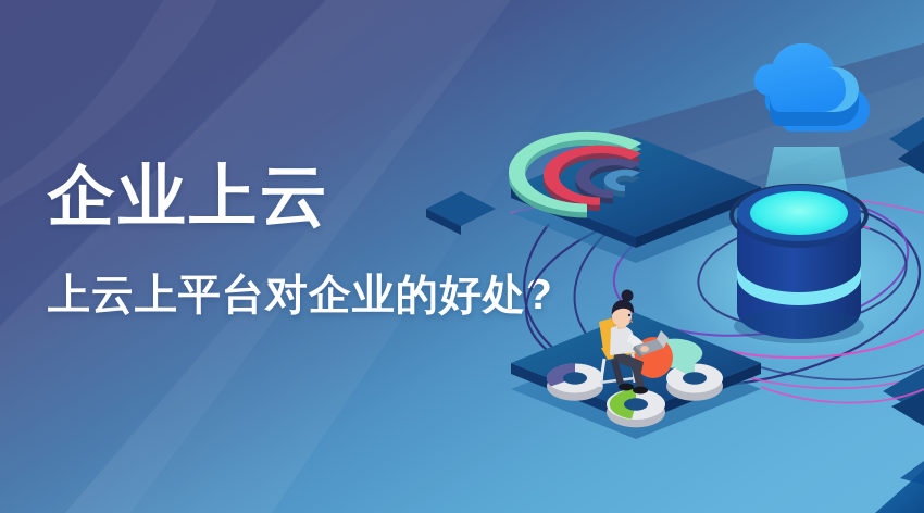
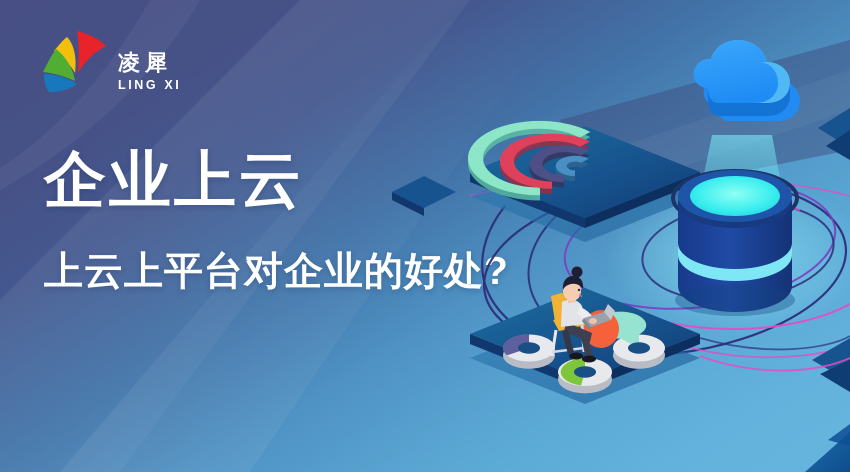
+ 凌犀
+ LING XI
  企业上云
  上云上平台对企业的好处?
